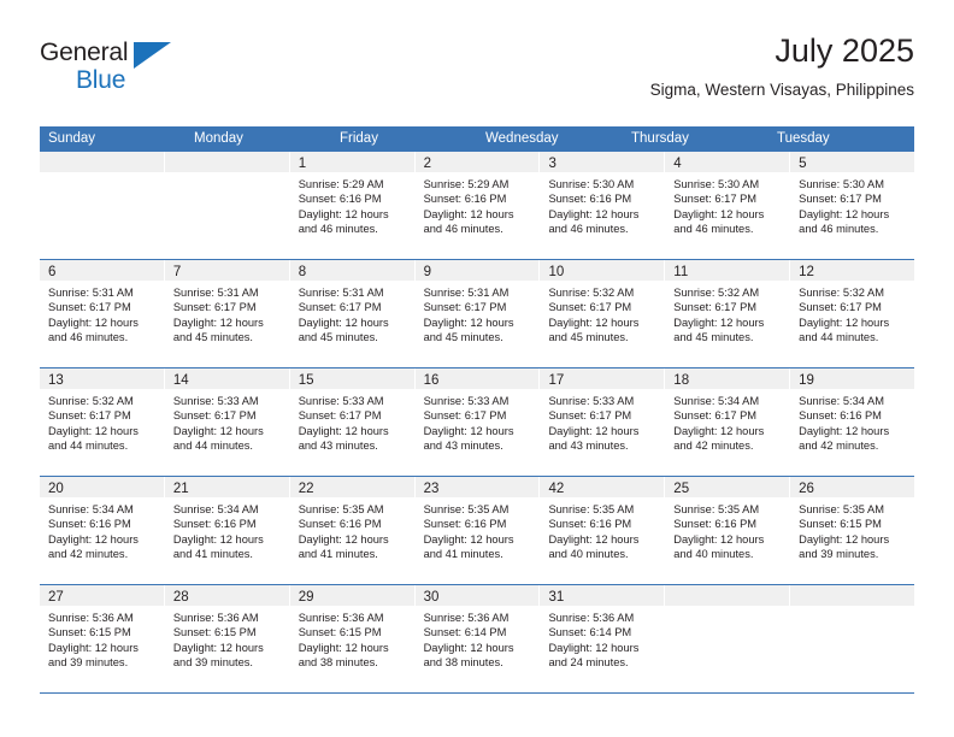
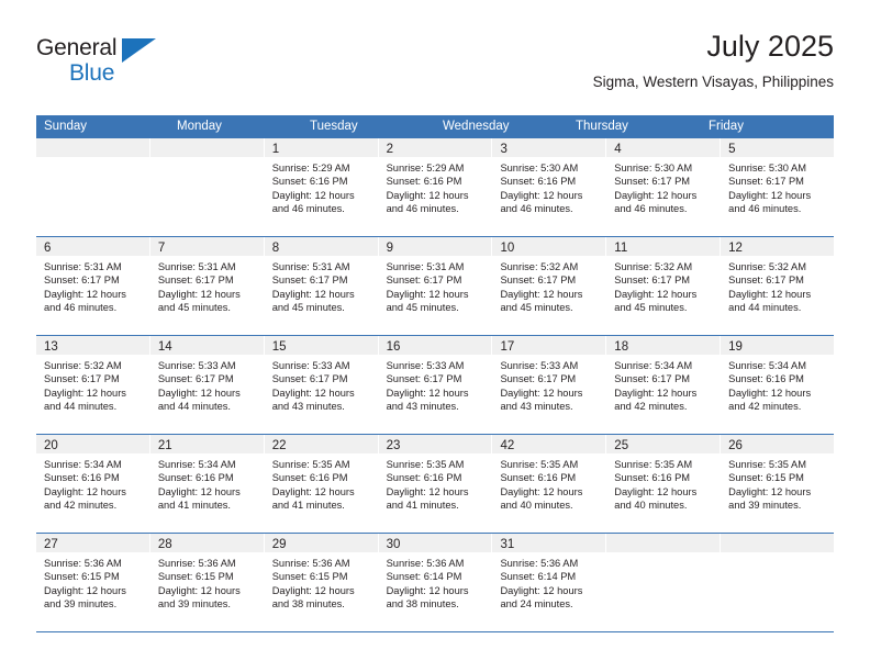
  General
  Blue
  July 2025
  Sigma, Western Visayas, Philippines
  Sunday
  Monday
- Friday
+ Tuesday
  Wednesday
  Thursday
- Tuesday
+ Friday
  1
  Sunrise: 5:29 AM
  Sunset: 6:16 PM
  Daylight: 12 hours
  and 46 minutes.
  2
  Sunrise: 5:29 AM
  Sunset: 6:16 PM
  Daylight: 12 hours
  and 46 minutes.
  3
  Sunrise: 5:30 AM
  Sunset: 6:16 PM
  Daylight: 12 hours
  and 46 minutes.
  4
  Sunrise: 5:30 AM
  Sunset: 6:17 PM
  Daylight: 12 hours
  and 46 minutes.
  5
  Sunrise: 5:30 AM
  Sunset: 6:17 PM
  Daylight: 12 hours
  and 46 minutes.
  6
  Sunrise: 5:31 AM
  Sunset: 6:17 PM
  Daylight: 12 hours
  and 46 minutes.
  7
  Sunrise: 5:31 AM
  Sunset: 6:17 PM
  Daylight: 12 hours
  and 45 minutes.
  8
  Sunrise: 5:31 AM
  Sunset: 6:17 PM
  Daylight: 12 hours
  and 45 minutes.
  9
  Sunrise: 5:31 AM
  Sunset: 6:17 PM
  Daylight: 12 hours
  and 45 minutes.
  10
  Sunrise: 5:32 AM
  Sunset: 6:17 PM
  Daylight: 12 hours
  and 45 minutes.
  11
  Sunrise: 5:32 AM
  Sunset: 6:17 PM
  Daylight: 12 hours
  and 45 minutes.
  12
  Sunrise: 5:32 AM
  Sunset: 6:17 PM
  Daylight: 12 hours
  and 44 minutes.
  13
  Sunrise: 5:32 AM
  Sunset: 6:17 PM
  Daylight: 12 hours
  and 44 minutes.
  14
  Sunrise: 5:33 AM
  Sunset: 6:17 PM
  Daylight: 12 hours
  and 44 minutes.
  15
  Sunrise: 5:33 AM
  Sunset: 6:17 PM
  Daylight: 12 hours
  and 43 minutes.
  16
  Sunrise: 5:33 AM
  Sunset: 6:17 PM
  Daylight: 12 hours
  and 43 minutes.
  17
  Sunrise: 5:33 AM
  Sunset: 6:17 PM
  Daylight: 12 hours
  and 43 minutes.
  18
  Sunrise: 5:34 AM
  Sunset: 6:17 PM
  Daylight: 12 hours
  and 42 minutes.
  19
  Sunrise: 5:34 AM
  Sunset: 6:16 PM
  Daylight: 12 hours
  and 42 minutes.
  20
  Sunrise: 5:34 AM
  Sunset: 6:16 PM
  Daylight: 12 hours
  and 42 minutes.
  21
  Sunrise: 5:34 AM
  Sunset: 6:16 PM
  Daylight: 12 hours
  and 41 minutes.
  22
  Sunrise: 5:35 AM
  Sunset: 6:16 PM
  Daylight: 12 hours
  and 41 minutes.
  23
  Sunrise: 5:35 AM
  Sunset: 6:16 PM
  Daylight: 12 hours
  and 41 minutes.
  42
  Sunrise: 5:35 AM
  Sunset: 6:16 PM
  Daylight: 12 hours
  and 40 minutes.
  25
  Sunrise: 5:35 AM
  Sunset: 6:16 PM
  Daylight: 12 hours
  and 40 minutes.
  26
  Sunrise: 5:35 AM
  Sunset: 6:15 PM
  Daylight: 12 hours
  and 39 minutes.
  27
  Sunrise: 5:36 AM
  Sunset: 6:15 PM
  Daylight: 12 hours
  and 39 minutes.
  28
  Sunrise: 5:36 AM
  Sunset: 6:15 PM
  Daylight: 12 hours
  and 39 minutes.
  29
  Sunrise: 5:36 AM
  Sunset: 6:15 PM
  Daylight: 12 hours
  and 38 minutes.
  30
  Sunrise: 5:36 AM
  Sunset: 6:14 PM
  Daylight: 12 hours
  and 38 minutes.
  31
  Sunrise: 5:36 AM
  Sunset: 6:14 PM
  Daylight: 12 hours
  and 24 minutes.
